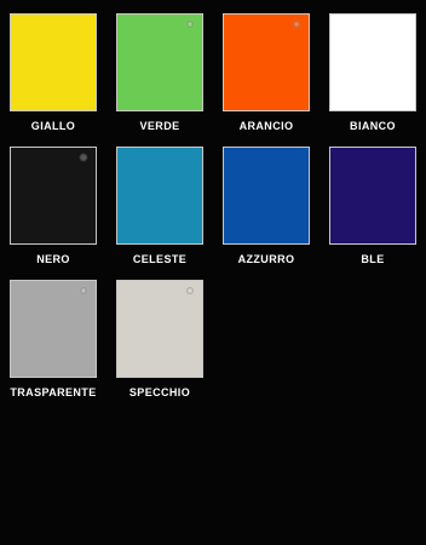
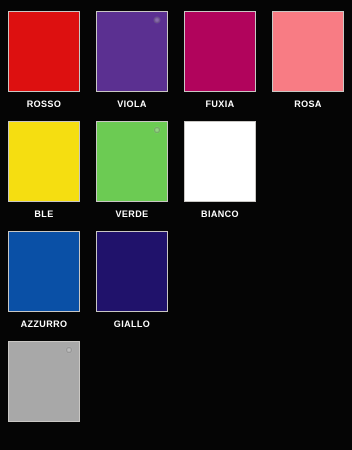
+ ROSSO
+ VIOLA
+ FUXIA
+ ROSA
- GIALLO
+ BLE
  VERDE
- ARANCIO
  BIANCO
- NERO
- CELESTE
  AZZURRO
- BLE
+ GIALLO
- TRASPARENTE
- SPECCHIO
